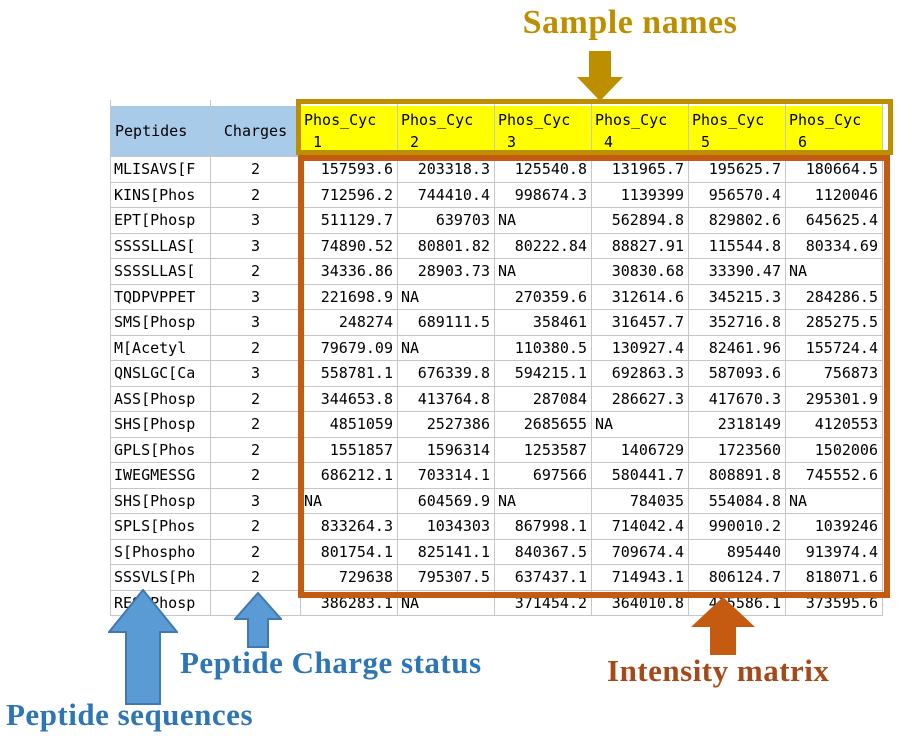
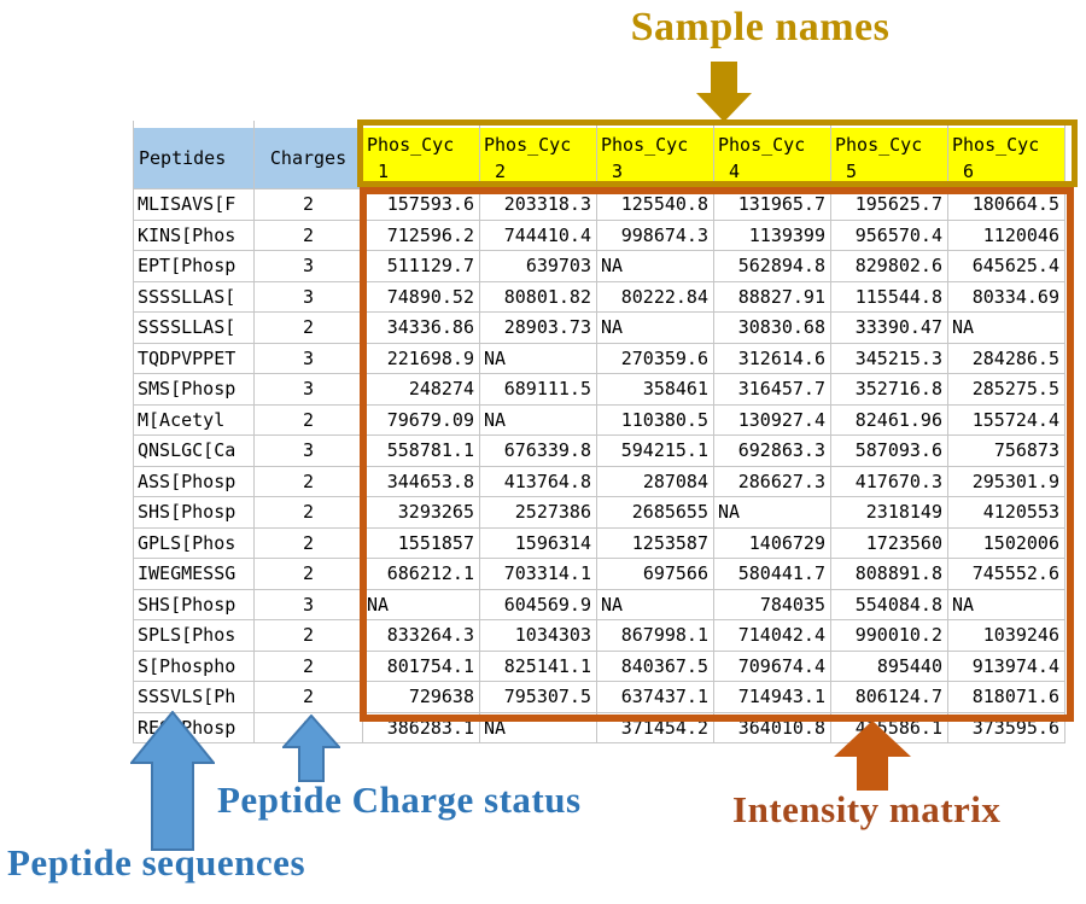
  Sample names
  Peptides	Charges	Phos_Cyc_1	Phos_Cyc_2	Phos_Cyc_3	Phos_Cyc_4	Phos_Cyc_5	Phos_Cyc_6
  MLISAVS[F	2	157593.6	203318.3	125540.8	131965.7	195625.7	180664.5
  KINS[Phos	2	712596.2	744410.4	998674.3	1139399	956570.4	1120046
  EPT[Phosp	3	511129.7	639703	NA	562894.8	829802.6	645625.4
  SSSSLLAS[	3	74890.52	80801.82	80222.84	88827.91	115544.8	80334.69
  SSSSLLAS[	2	34336.86	28903.73	NA	30830.68	33390.47	NA
  TQDPVPPET	3	221698.9	NA	270359.6	312614.6	345215.3	284286.5
  SMS[Phosp	3	248274	689111.5	358461	316457.7	352716.8	285275.5
  M[Acetyl	2	79679.09	NA	110380.5	130927.4	82461.96	155724.4
  QNSLGC[Ca	3	558781.1	676339.8	594215.1	692863.3	587093.6	756873
  ASS[Phosp	2	344653.8	413764.8	287084	286627.3	417670.3	295301.9
- SHS[Phosp	2	4851059	2527386	2685655	NA	2318149	4120553
+ SHS[Phosp	2	3293265	2527386	2685655	NA	2318149	4120553
  GPLS[Phos	2	1551857	1596314	1253587	1406729	1723560	1502006
  IWEGMESSG	2	686212.1	703314.1	697566	580441.7	808891.8	745552.6
  SHS[Phosp	3	NA	604569.9	NA	784035	554084.8	NA
  SPLS[Phos	2	833264.3	1034303	867998.1	714042.4	990010.2	1039246
  S[Phospho	2	801754.1	825141.1	840367.5	709674.4	895440	913974.4
  SSSVLS[Ph	2	729638	795307.5	637437.1	714943.1	806124.7	818071.6
  REPhosp		386283.1	NA	371454.2	364010.8	45586.1	373595.6
  Peptide Charge status
  Peptide sequences
  Intensity matrix
